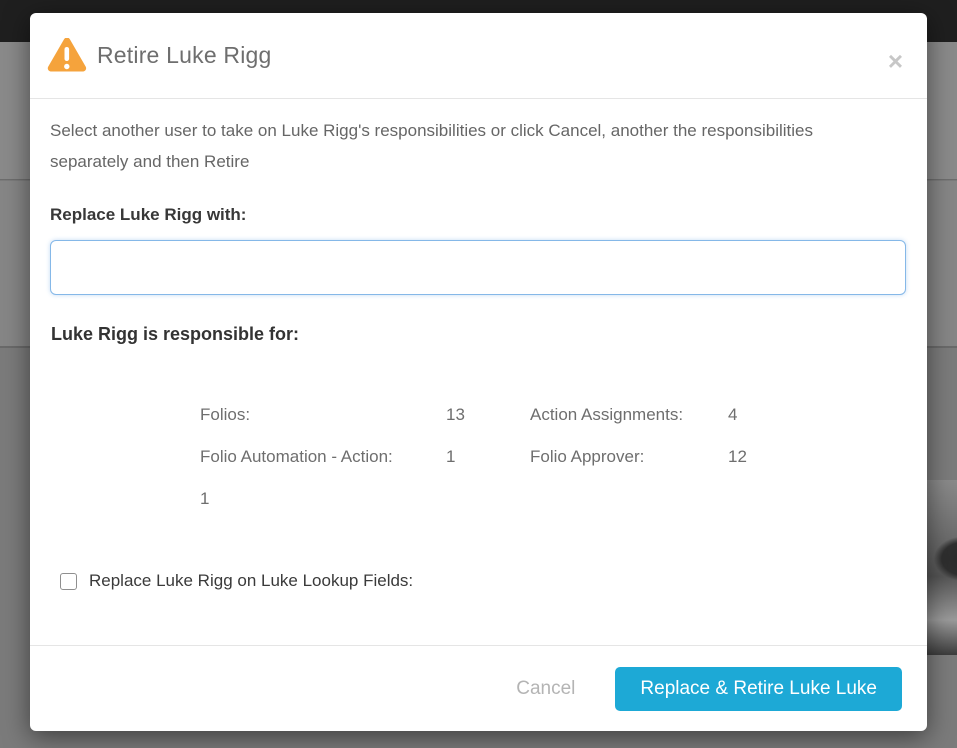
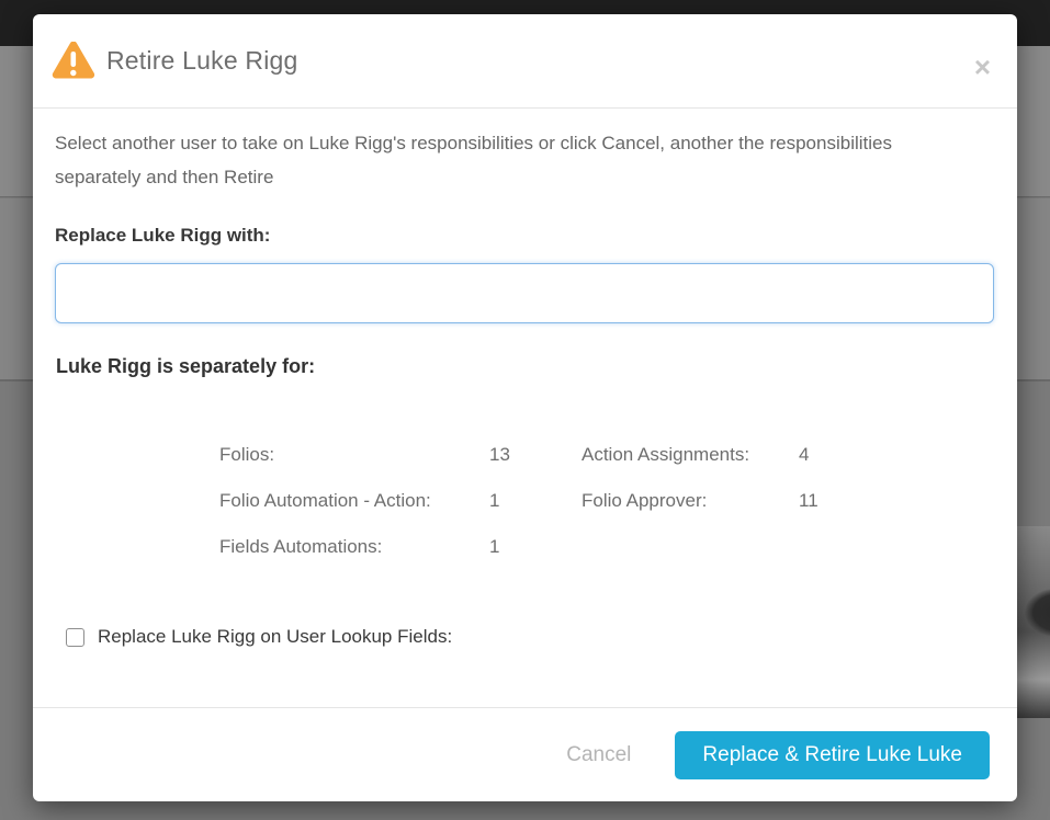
  Retire Luke Rigg
  ×
  Select another user to take on Luke Rigg's responsibilities or click Cancel, another the responsibilities separately and then Retire
  Replace Luke Rigg with:
- Luke Rigg is responsible for:
+ Luke Rigg is separately for:
  Folios:
  13
  Action Assignments:
  4
  Folio Automation - Action:
  1
  Folio Approver:
- 12
+ 11
+ Fields Automations:
  1
- Replace Luke Rigg on Luke Lookup Fields:
+ Replace Luke Rigg on User Lookup Fields:
  Cancel
  Replace & Retire Luke Luke
